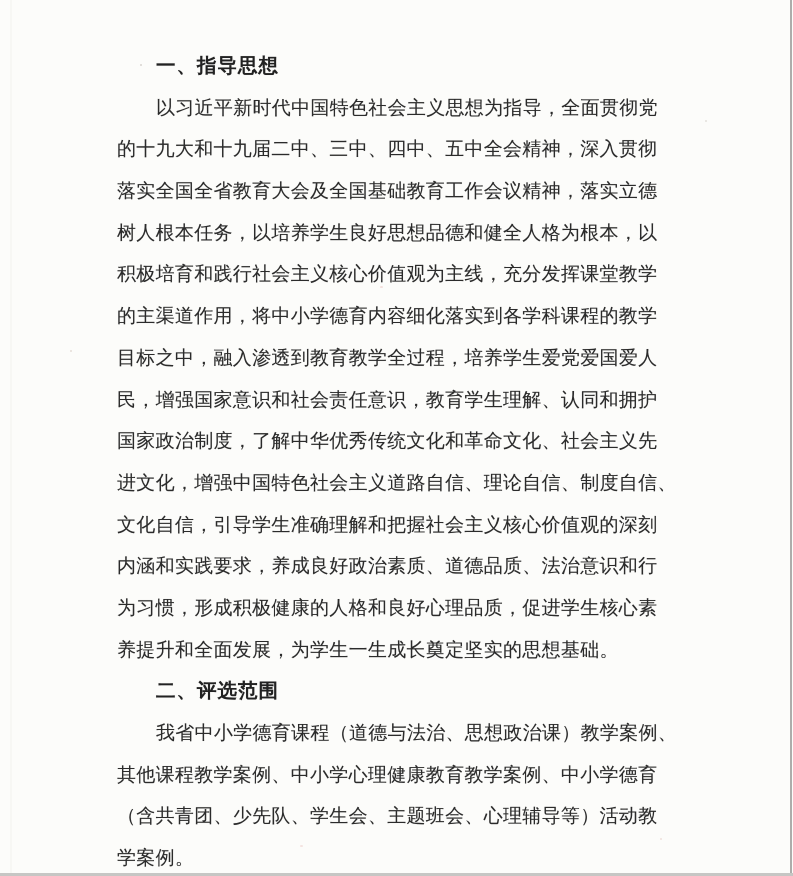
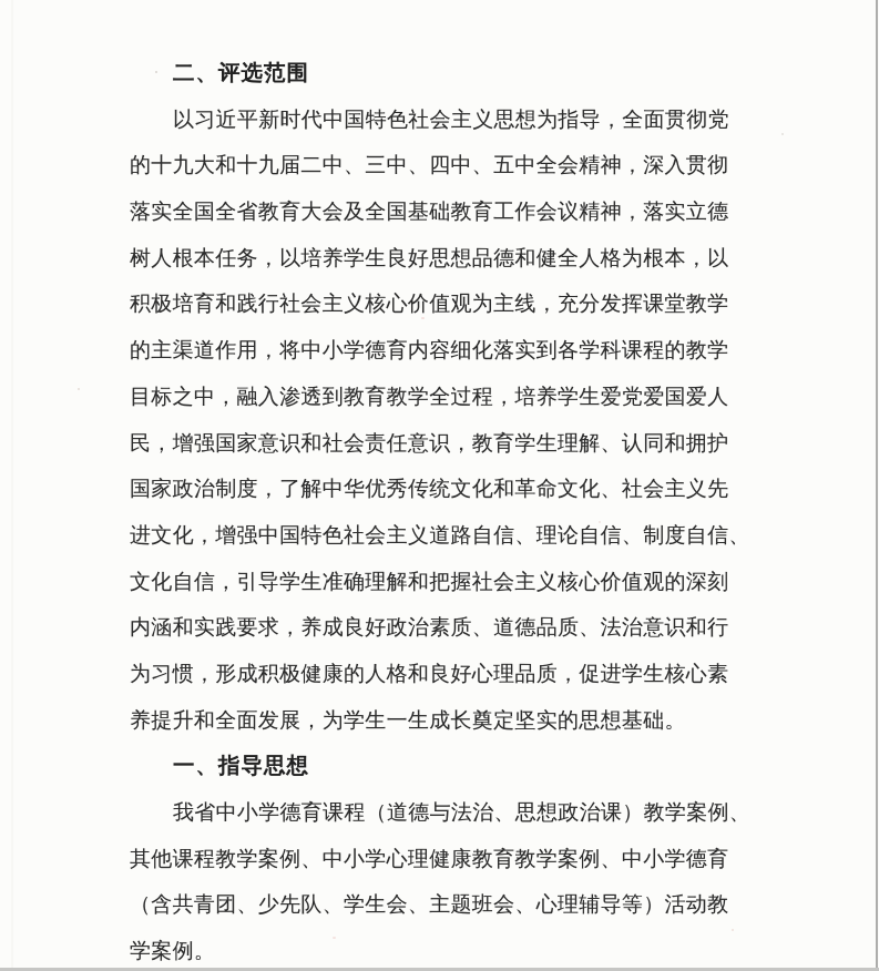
- 一、指导思想
+ 二、评选范围
  以习近平新时代中国特色社会主义思想为指导，全面贯彻党
  的十九大和十九届二中、三中、四中、五中全会精神，深入贯彻
  落实全国全省教育大会及全国基础教育工作会议精神，落实立德
  树人根本任务，以培养学生良好思想品德和健全人格为根本，以
  积极培育和践行社会主义核心价值观为主线，充分发挥课堂教学
  的主渠道作用，将中小学德育内容细化落实到各学科课程的教学
  目标之中，融入渗透到教育教学全过程，培养学生爱党爱国爱人
  民，增强国家意识和社会责任意识，教育学生理解、认同和拥护
  国家政治制度，了解中华优秀传统文化和革命文化、社会主义先
  进文化，增强中国特色社会主义道路自信、理论自信、制度自信、
  文化自信，引导学生准确理解和把握社会主义核心价值观的深刻
  内涵和实践要求，养成良好政治素质、道德品质、法治意识和行
  为习惯，形成积极健康的人格和良好心理品质，促进学生核心素
  养提升和全面发展，为学生一生成长奠定坚实的思想基础。
- 二、评选范围
+ 一、指导思想
  我省中小学德育课程（道德与法治、思想政治课）教学案例、
  其他课程教学案例、中小学心理健康教育教学案例、中小学德育
  （含共青团、少先队、学生会、主题班会、心理辅导等）活动教
  学案例。
